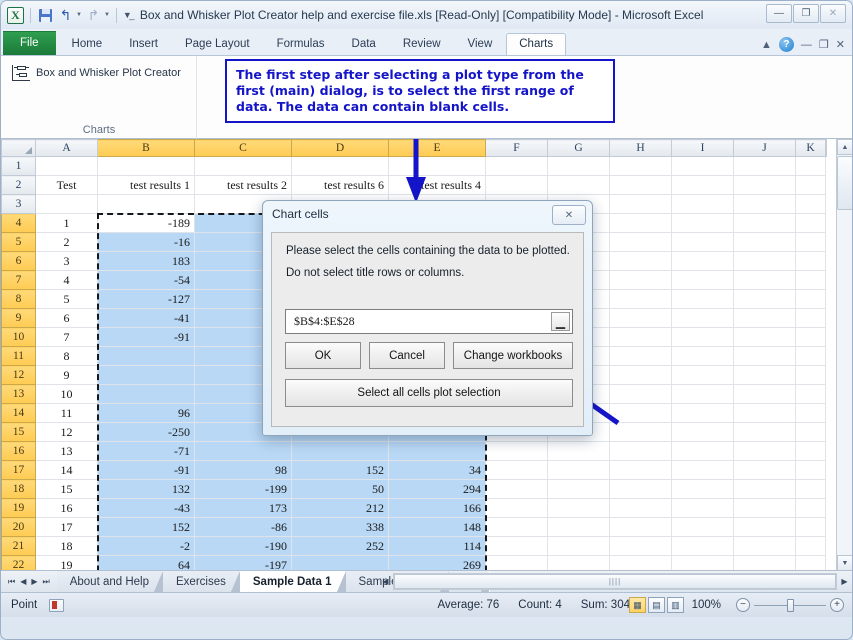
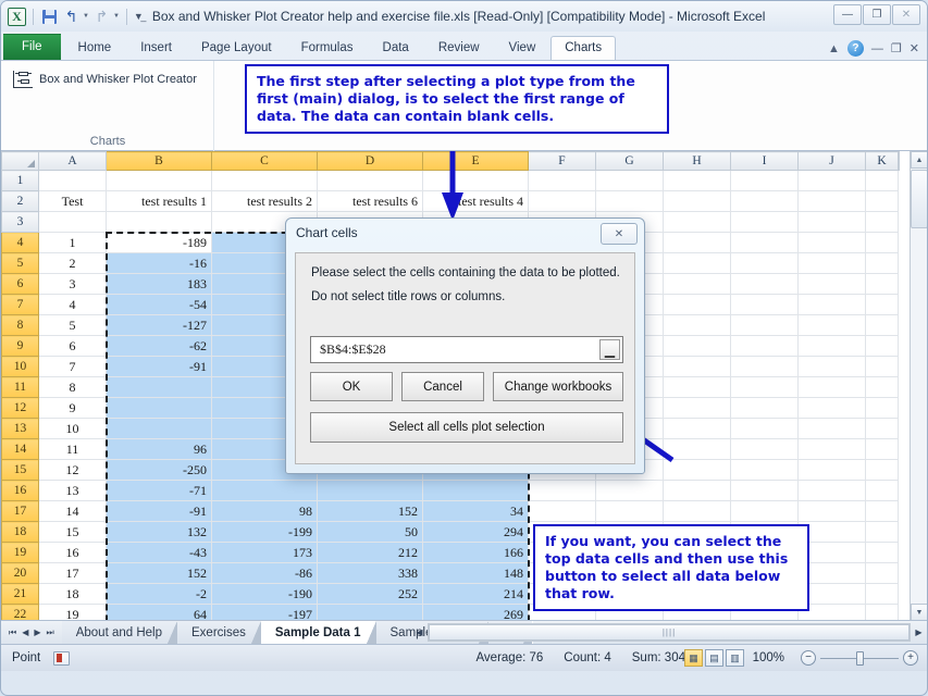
  X
  ↰
  ↱
  ▼̲
  Box and Whisker Plot Creator help and exercise file.xls [Read-Only] [Compatibility Mode] - Microsoft Excel
  —
  ❐
  ✕
  File
  Home
  Insert
  Page Layout
  Formulas
  Data
  Review
  View
  Charts
  ▲
  ?
  —
  ❐
  ✕
  Box and Whisker Plot Creator
  Charts
  	A	B	C	D	E	F	G	H	I	J	K
  1
  2	Test	test results 1	test results 2	test results 6	est results 4
  3
  4	1	-189
  5	2	-16
  6	3	183
  7	4	-54
  8	5	-127
- 9	6	-41
+ 9	6	-62
  10	7	-91
  11	8
  12	9
  13	10
  14	11	96
  15	12	-250
  16	13	-71
  17	14	-91	98	152	34
  18	15	132	-199	50	294
  19	16	-43	173	212	166
  20	17	152	-86	338	148
- 21	18	-2	-190	252	114
+ 21	18	-2	-190	252	214
  22	19	64	-197		269
  The first step after selecting a plot type from the first (main) dialog, is to select the first range of data. The data can contain blank cells.
+ If you want, you can select the top data cells and then use this button to select all data below that row.
  Chart cells
  ✕
  Please select the cells containing the data to be plotted.
  Do not select title rows or columns.
  $B$4:$E$28
  ▁
  OK
  Cancel
  Change workbooks
  Select all cells plot selection
  ⏮
  ◀
  ▶
  ⏭
  About and Help
  Exercises
  Sample Data 1
  ◀
  ||||
  ▶
  Point
  Average: 76
  Count: 4
  Sum: 304
  ▦
  ▤
  ▥
  100%
  −
  +
